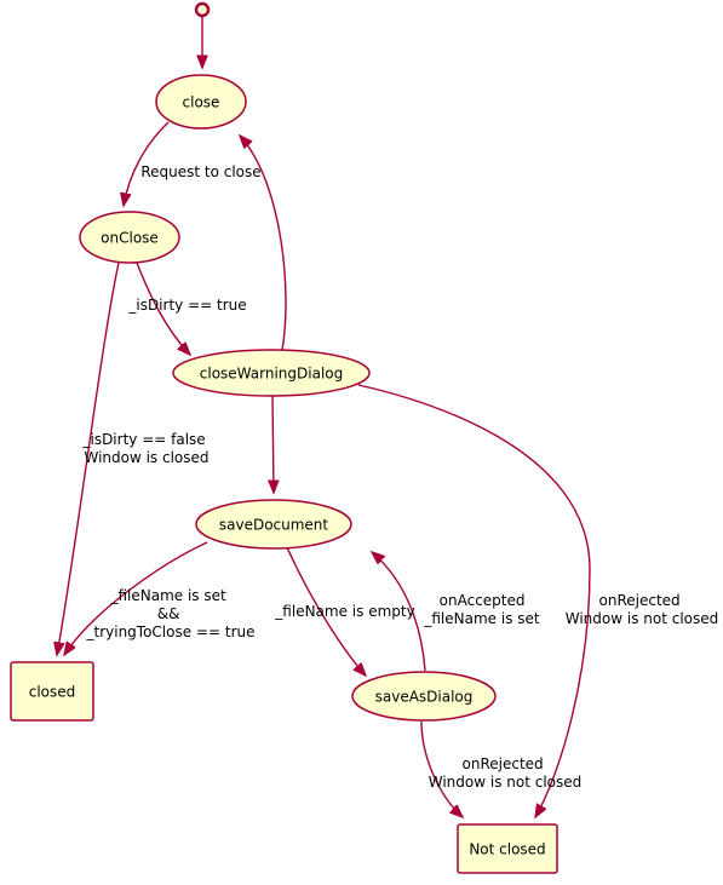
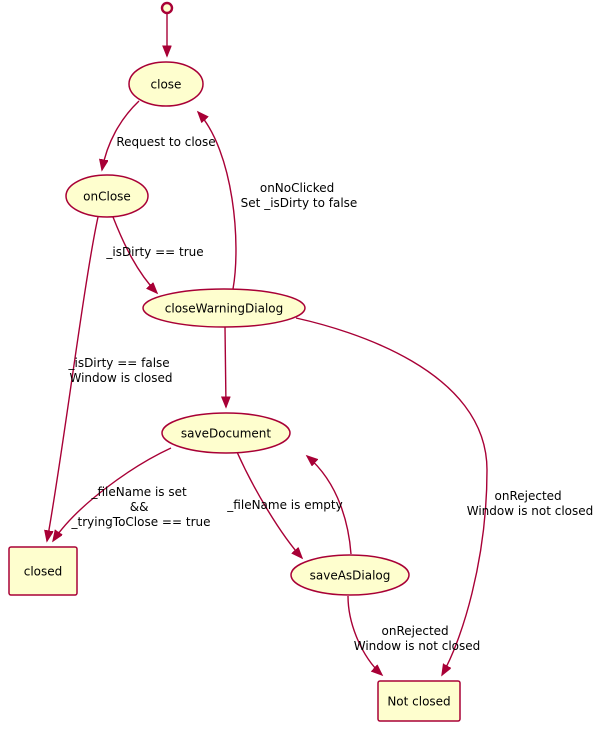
  close
  onClose
  closeWarningDialog
  saveDocument
  saveAsDialog
  closed
  Not closed
  Request to close
+ onNoClicked Set _isDirty to false
  _isDirty == true
  _isDirty == false Window is closed
  _fileName is set && _tryingToClose == true
  _fileName is empty
- onAccepted _fileName is set
  onRejected Window is not closed
  onRejected Window is not closed
